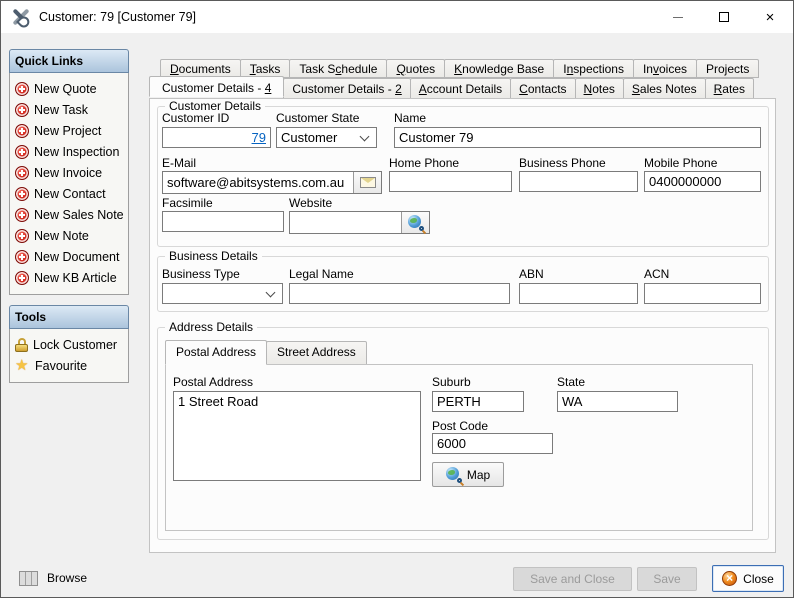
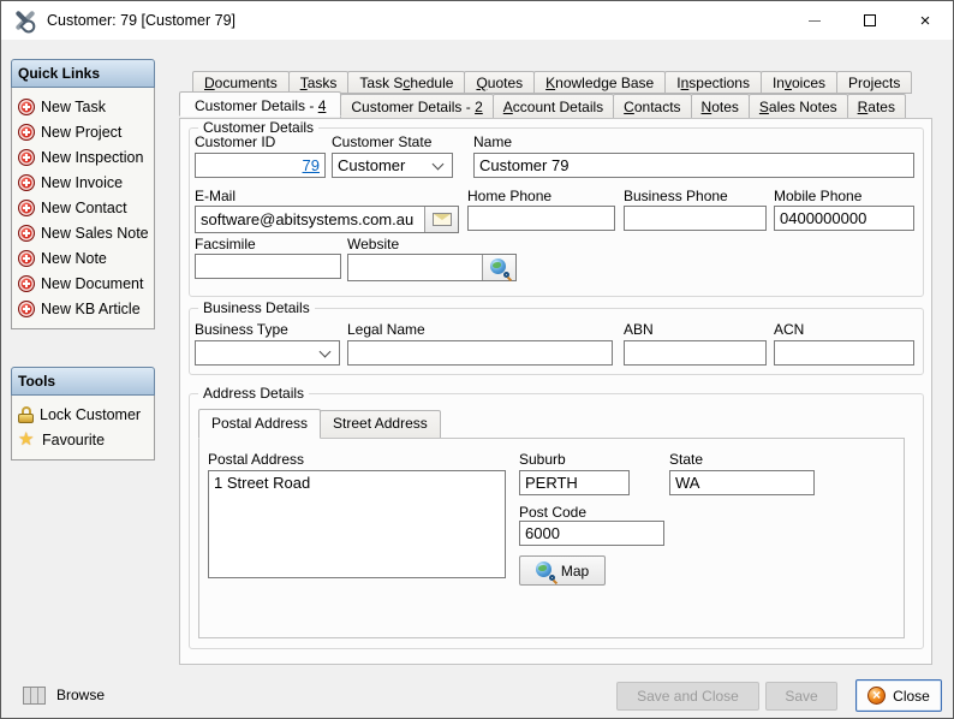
  Customer: 79 [Customer 79]
  ×
  Quick Links
- New Quote
  New Task
  New Project
  New Inspection
  New Invoice
  New Contact
  New Sales Note
  New Note
  New Document
  New KB Article
  Tools
  Lock Customer
  ★
  Favourite
  Documents
  Tasks
  Task Schedule
  Quotes
  Knowledge Base
  Inspections
  Invoices
  Projects
  Customer Details - 4
  Customer Details - 2
  Account Details
  Contacts
  Notes
  Sales Notes
  Rates
  Customer Details
  Customer ID
  79
  Customer State
  Customer
  Name
  Customer 79
  E-Mail
  software@abitsystems.com.au
  Home Phone
  Business Phone
  Mobile Phone
  0400000000
  Facsimile
  Website
  Business Details
  Business Type
  Legal Name
  ABN
  ACN
  Address Details
  Postal Address
  Street Address
  Postal Address
  1 Street Road
  Suburb
  PERTH
  State
  WA
  Post Code
  6000
  Map
  Browse
  Save and Close
  Save
  Close
